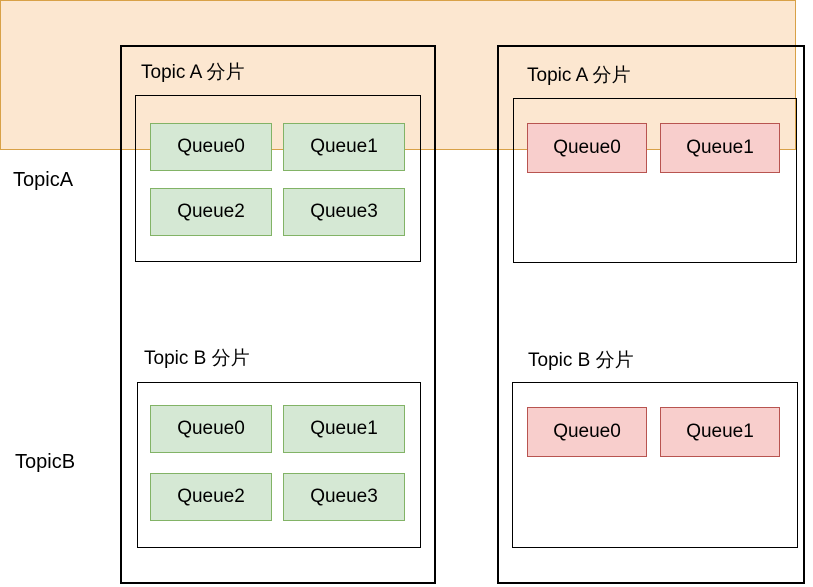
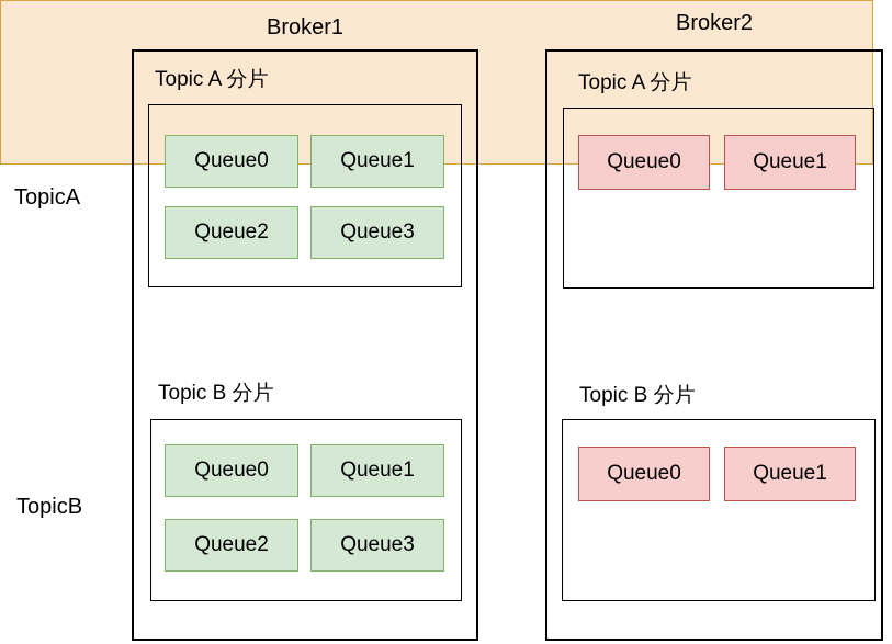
  TopicA
  TopicB
+ Broker1
+ Broker2
  Topic A 分片
  Topic A 分片
  Topic B 分片
  Topic B 分片
  Queue0
  Queue1
  Queue2
  Queue3
  Queue0
  Queue1
  Queue0
  Queue1
  Queue2
  Queue3
  Queue0
  Queue1
